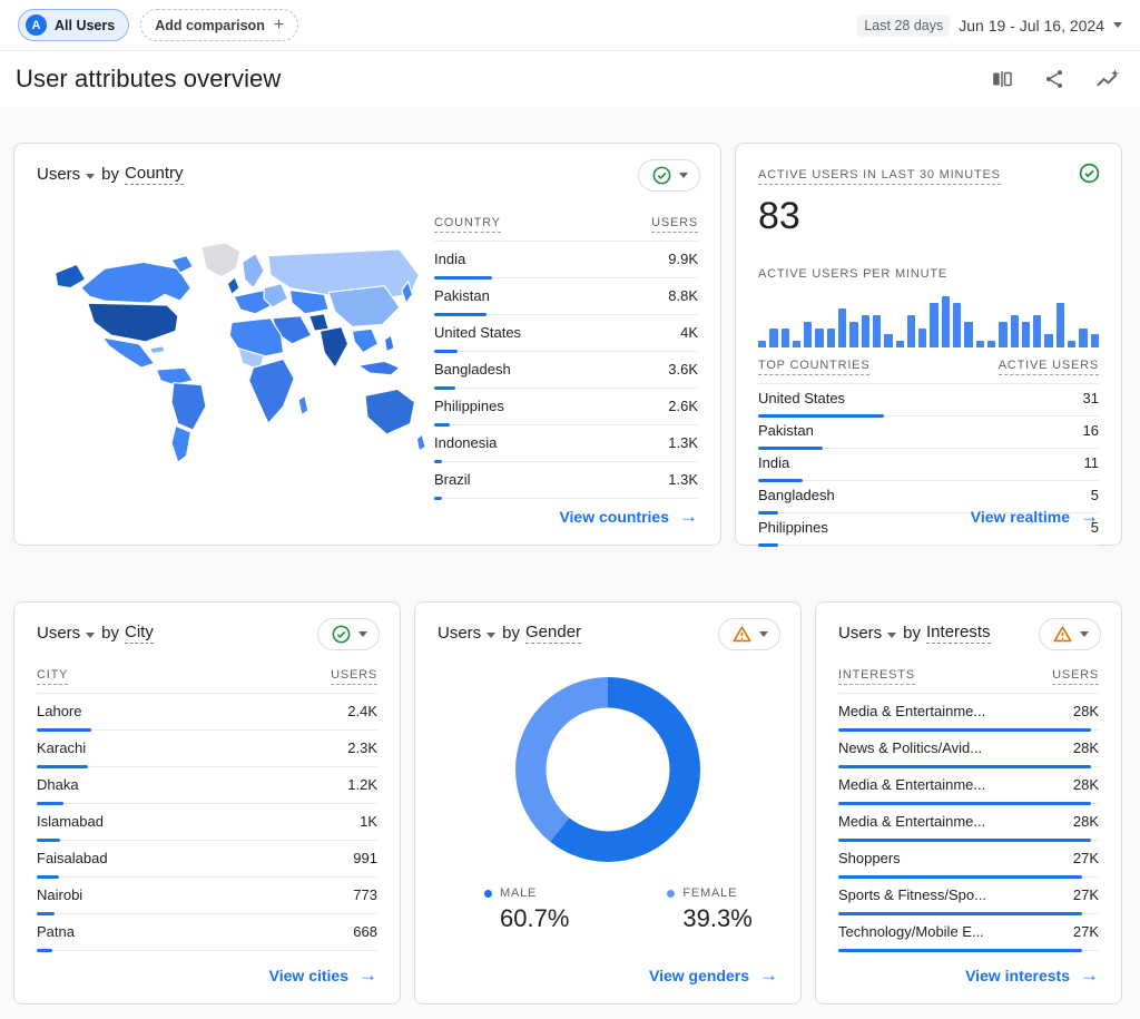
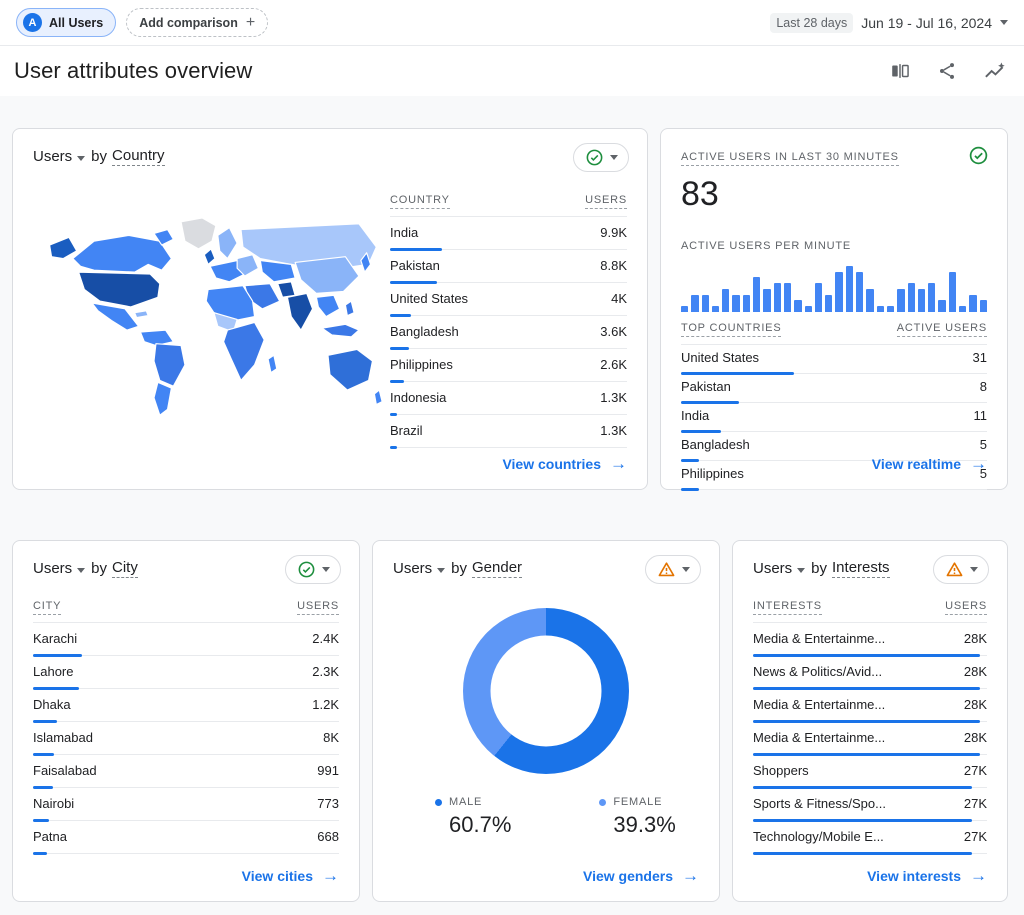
  A
  All Users
  Add comparison
  +
  Last 28 days
  Jun 19 - Jul 16, 2024
  User attributes overview
  Users
  by
  Country
  COUNTRY
  USERS
  India
  9.9K
  Pakistan
  8.8K
  United States
  4K
  Bangladesh
  3.6K
  Philippines
  2.6K
  Indonesia
  1.3K
  Brazil
  1.3K
  View countries
  →
  ACTIVE USERS IN LAST 30 MINUTES
  83
  ACTIVE USERS PER MINUTE
  TOP COUNTRIES
  ACTIVE USERS
  United States
  31
  Pakistan
- 16
+ 8
  India
  11
  Bangladesh
  5
  Philippines
  5
  View realtime
  →
  Users
  by
  City
  CITY
  USERS
- Lahore
+ Karachi
  2.4K
- Karachi
+ Lahore
  2.3K
  Dhaka
  1.2K
  Islamabad
- 1K
+ 8K
  Faisalabad
  991
  Nairobi
  773
  Patna
  668
  View cities
  →
  Users
  by
  Gender
  MALE
  60.7%
  FEMALE
  39.3%
  View genders
  →
  Users
  by
  Interests
  INTERESTS
  USERS
  Media & Entertainme...
  28K
  News & Politics/Avid...
  28K
  Media & Entertainme...
  28K
  Media & Entertainme...
  28K
  Shoppers
  27K
  Sports & Fitness/Spo...
  27K
  Technology/Mobile E...
  27K
  View interests
  →
